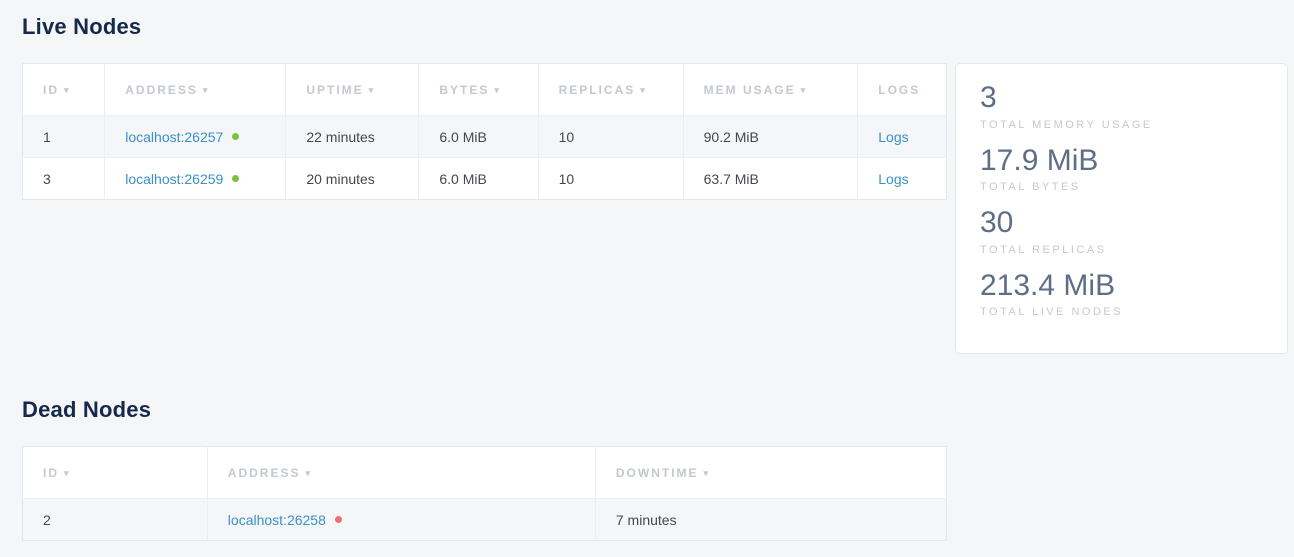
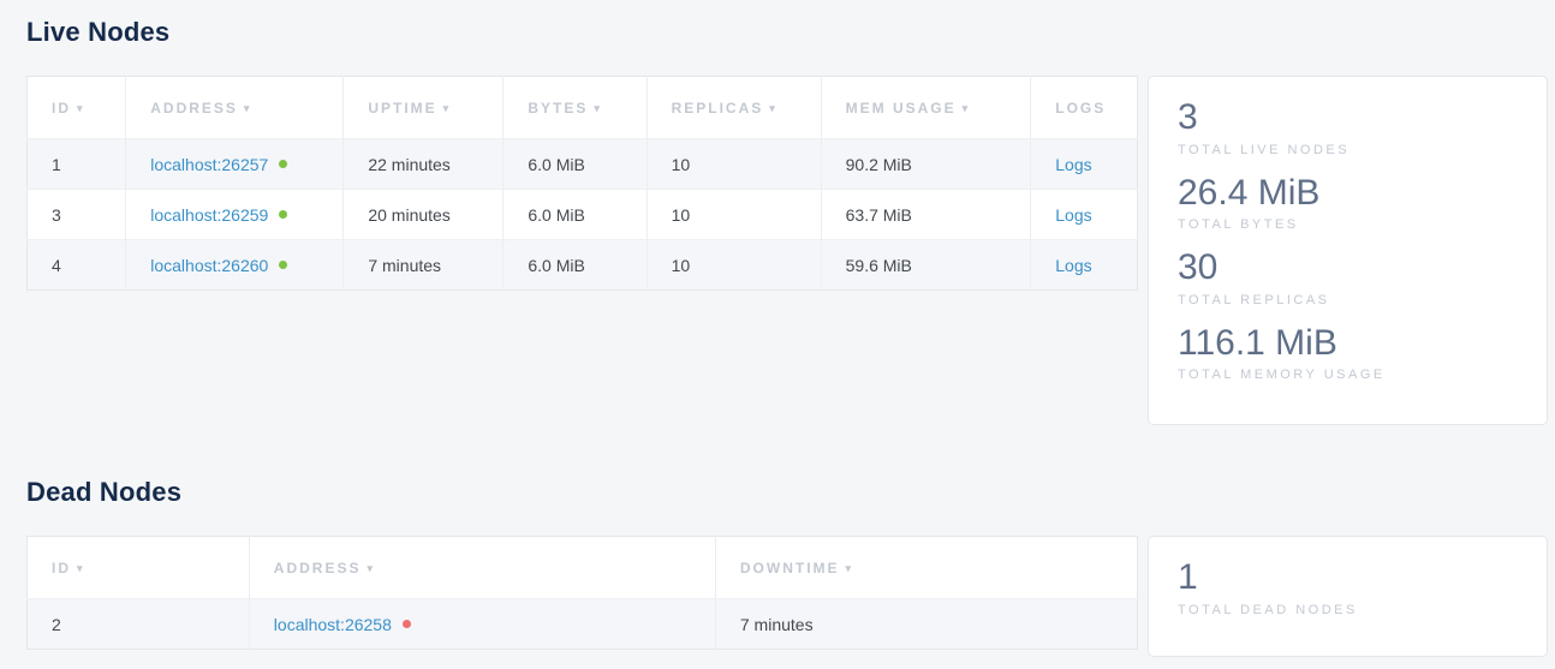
  Live Nodes
  ID ▾	ADDRESS ▾	UPTIME ▾	BYTES ▾	REPLICAS ▾	MEM USAGE ▾	LOGS
  1	localhost:26257	22 minutes	6.0 MiB	10	90.2 MiB	Logs
  3	localhost:26259	20 minutes	6.0 MiB	10	63.7 MiB	Logs
+ 4	localhost:26260	7 minutes	6.0 MiB	10	59.6 MiB	Logs
  3
- TOTAL MEMORY USAGE
+ TOTAL LIVE NODES
- 17.9 MiB
+ 26.4 MiB
  TOTAL BYTES
  30
  TOTAL REPLICAS
- 213.4 MiB
+ 116.1 MiB
- TOTAL LIVE NODES
+ TOTAL MEMORY USAGE
  Dead Nodes
  ID ▾	ADDRESS ▾	DOWNTIME ▾
  2	localhost:26258	7 minutes
+ 1
+ TOTAL DEAD NODES
